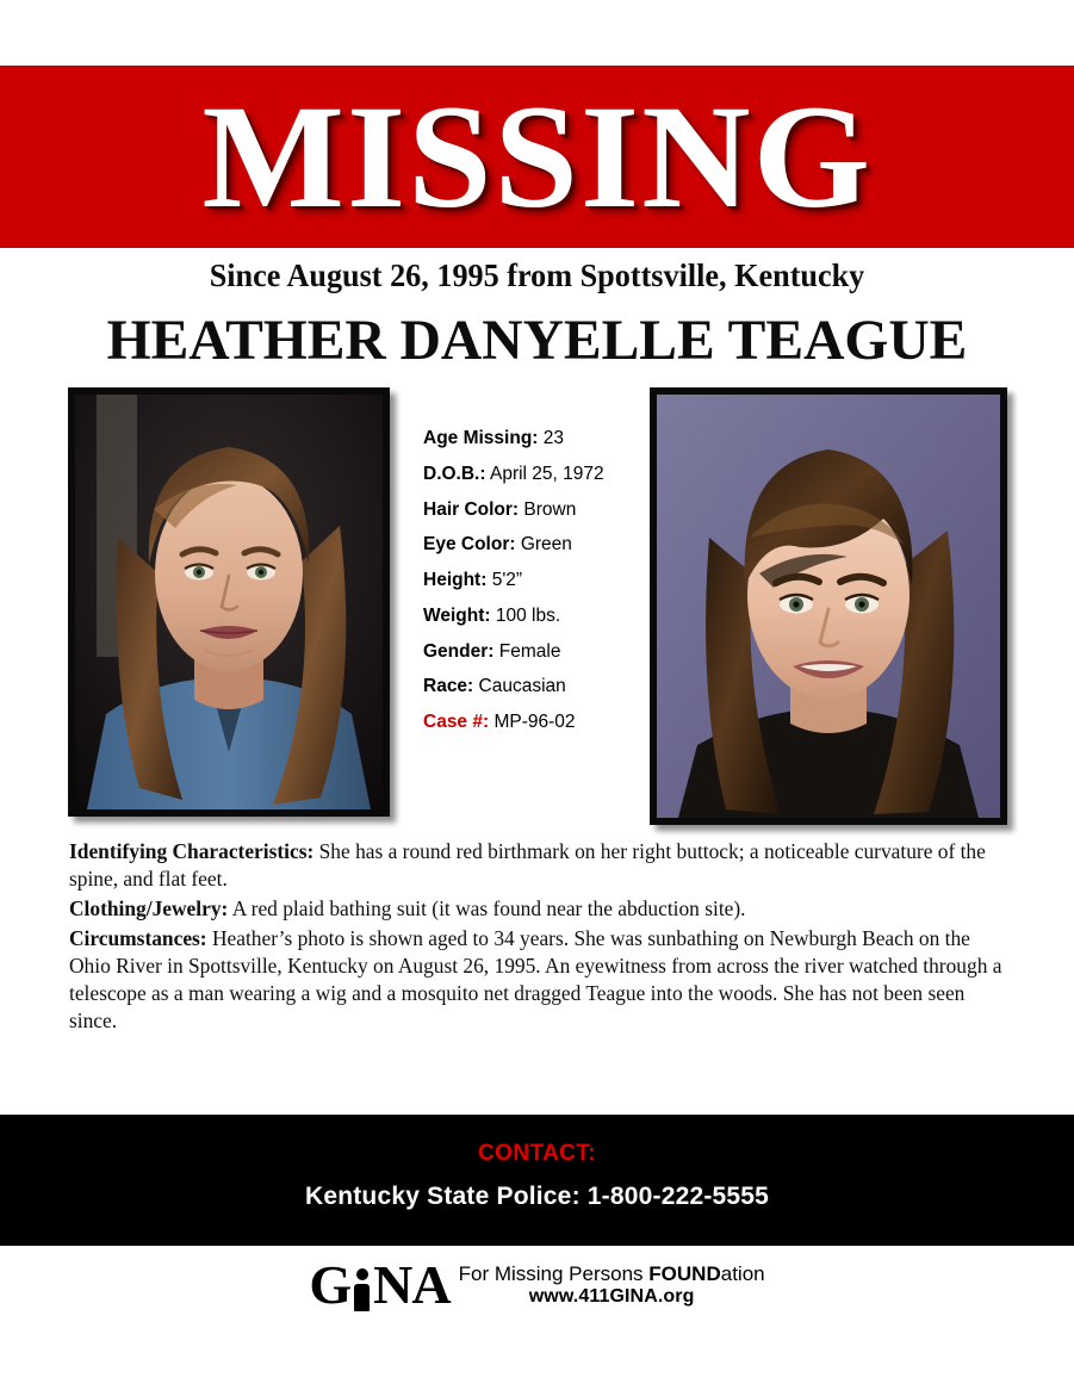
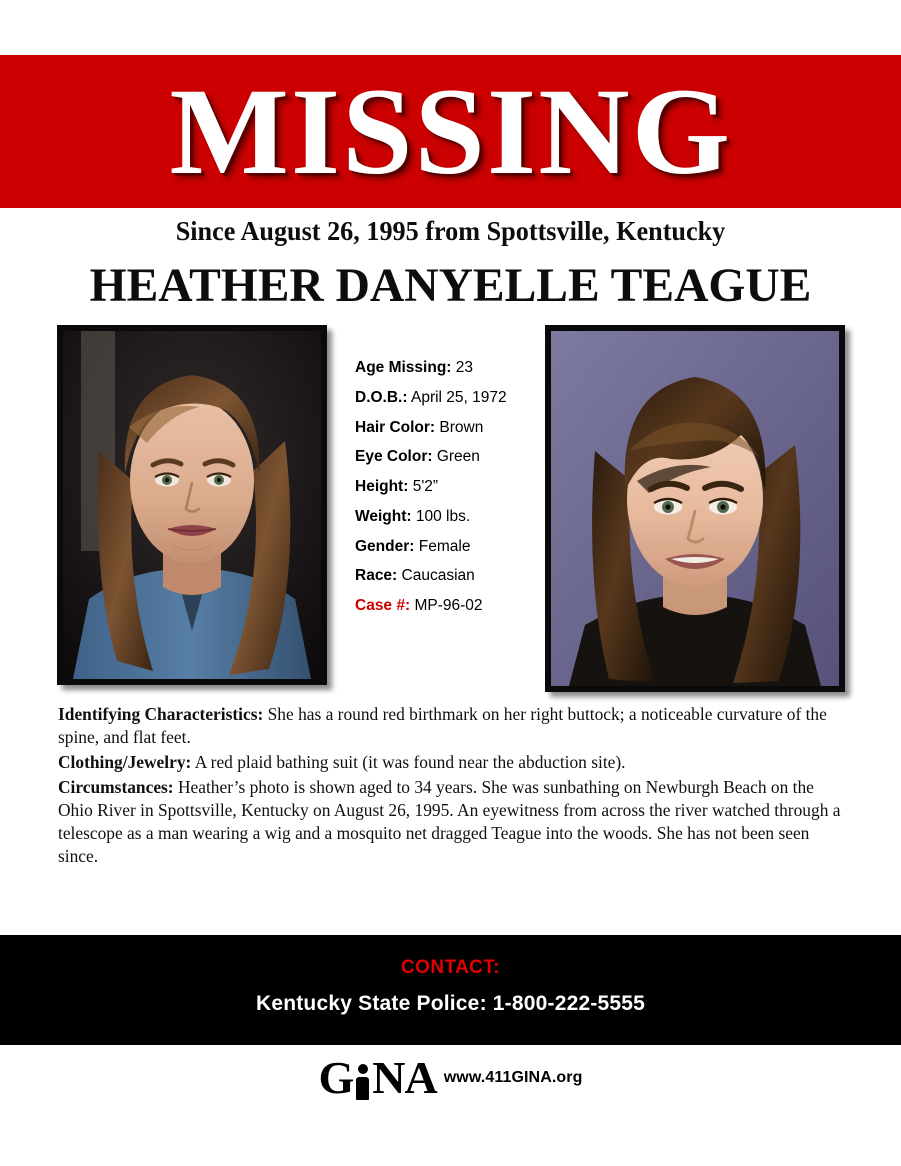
  MISSING
  Since August 26, 1995 from Spottsville, Kentucky
  HEATHER DANYELLE TEAGUE
  Age Missing: 23
  D.O.B.: April 25, 1972
  Hair Color: Brown
  Eye Color: Green
  Height: 5'2”
  Weight: 100 lbs.
  Gender: Female
  Race: Caucasian
  Case #: MP-96-02
  Identifying Characteristics: She has a round red birthmark on her right buttock; a noticeable curvature of the spine, and flat feet.
  Clothing/Jewelry: A red plaid bathing suit (it was found near the abduction site).
  Circumstances: Heather’s photo is shown aged to 34 years. She was sunbathing on Newburgh Beach on the Ohio River in Spottsville, Kentucky on August 26, 1995. An eyewitness from across the river watched through a telescope as a man wearing a wig and a mosquito net dragged Teague into the woods. She has not been seen since.
  CONTACT:
  Kentucky State Police: 1-800-222-5555
  G
  NA
- For Missing Persons FOUNDation
  www.411GINA.org
